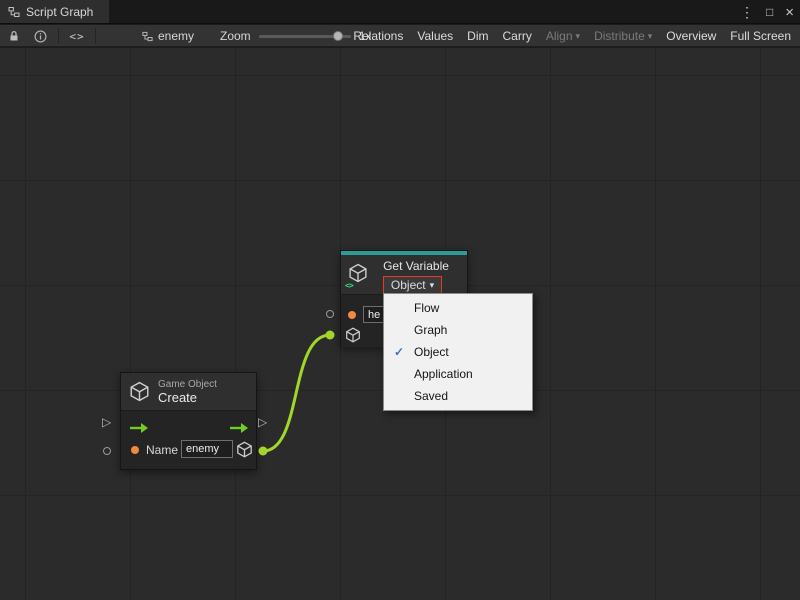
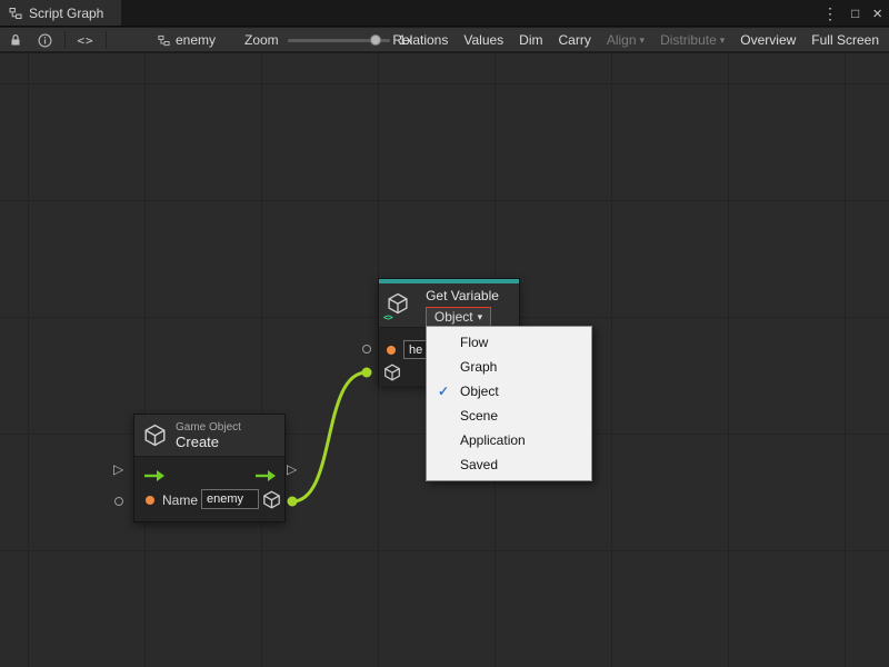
  Script Graph
  ⋮
  □
  ×
  <>
  enemy
  Zoom
  1x
  Relations
  Values
  Dim
  Carry
  Align
  ▾
  Distribute
  ▾
  Overview
  Full Screen
  ▷
  ▷
  Game Object
  Create
  Name
  enemy
  Get Variable
  Object
  ▾
  he
  Flow
  Graph
  ✓
  Object
+ Scene
  Application
  Saved
